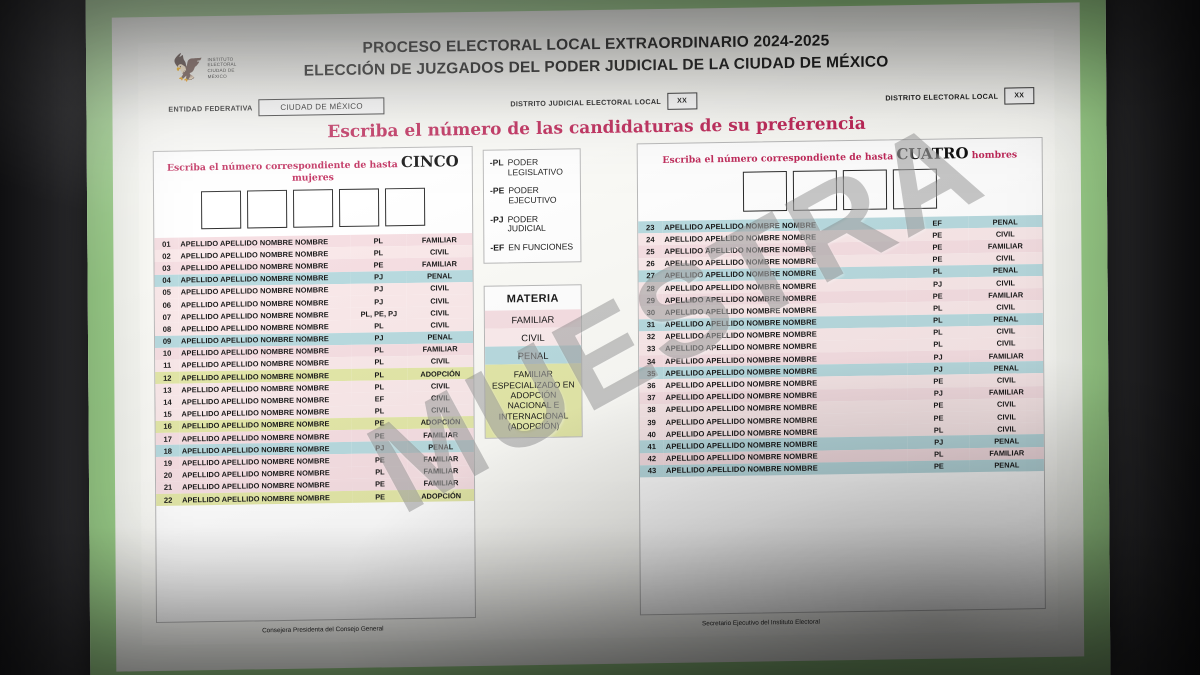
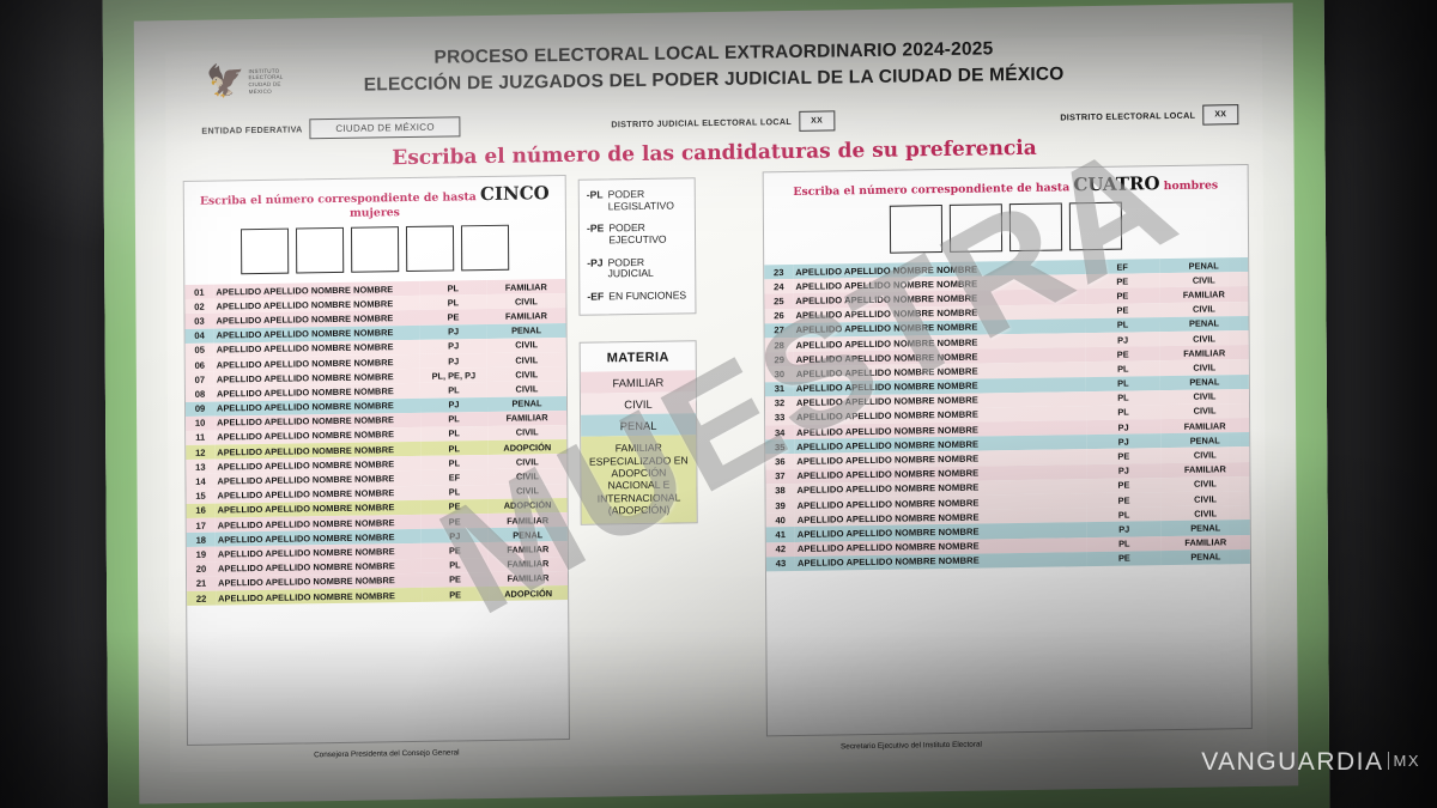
+ VANGUARDIA MX
